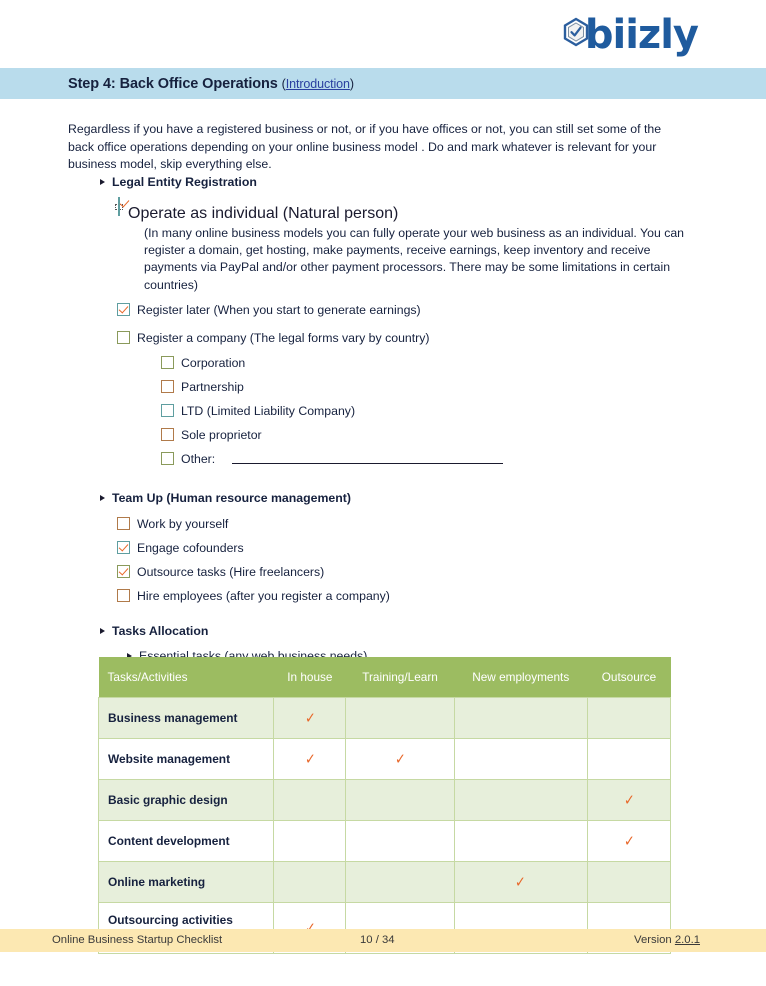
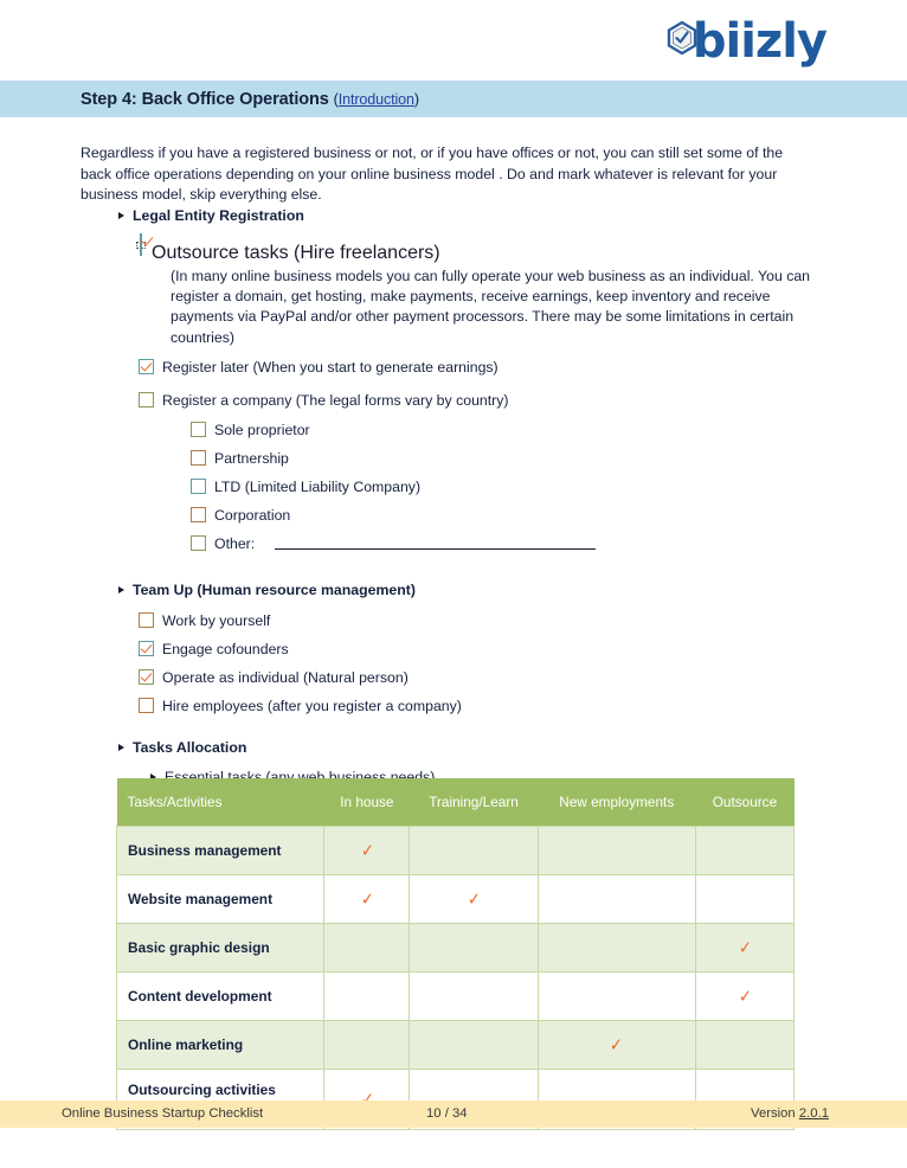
  biizly
  Step 4: Back Office Operations (Introduction)
  Regardless if you have a registered business or not, or if you have offices or not, you can still set some of the back office operations depending on your online business model . Do and mark whatever is relevant for your business model, skip everything else.
  Legal Entity Registration
- Operate as individual (Natural person)
+ Outsource tasks (Hire freelancers)
  (In many online business models you can fully operate your web business as an individual. You can register a domain, get hosting, make payments, receive earnings, keep inventory and receive payments via PayPal and/or other payment processors. There may be some limitations in certain countries)
  Register later (When you start to generate earnings)
  Register a company (The legal forms vary by country)
- Corporation
+ Sole proprietor
  Partnership
  LTD (Limited Liability Company)
- Sole proprietor
+ Corporation
  Other:
  Team Up (Human resource management)
  Work by yourself
  Engage cofounders
- Outsource tasks (Hire freelancers)
+ Operate as individual (Natural person)
  Hire employees (after you register a company)
  Tasks Allocation
  Essential tasks (any web business needs)
  Tasks/Activities	In house	Training/Learn	New employments	Outsource
  Business management	✓
  Website management	✓	✓
  Basic graphic design				✓
  Content development				✓
  Online marketing			✓
  Online Business Startup Checklist
  10 / 34
  Version 2.0.1
